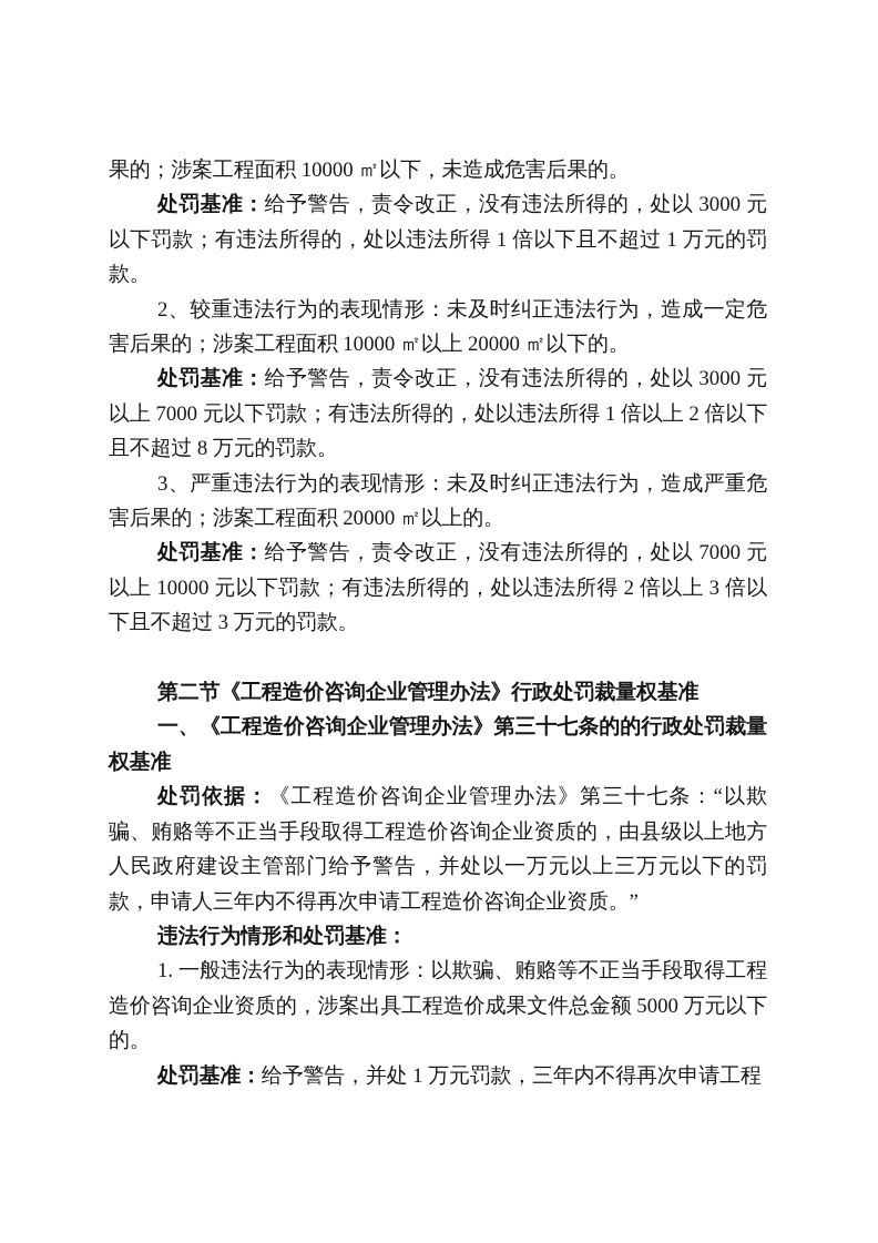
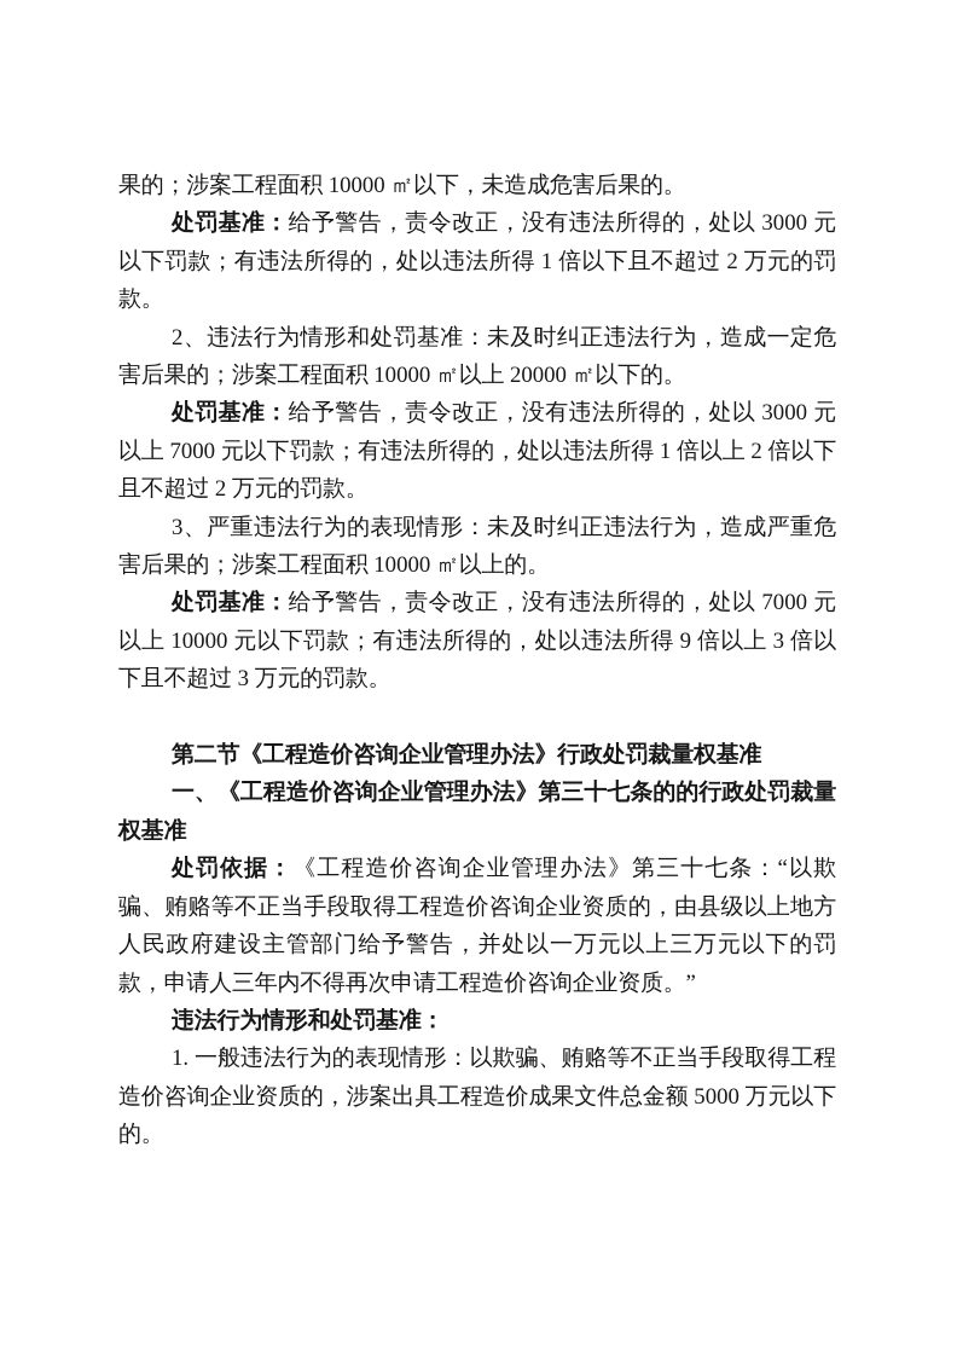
  果的；涉案工程面积 10000 ㎡以下，未造成危害后果的。
- 处罚基准：给予警告，责令改正，没有违法所得的，处以 3000 元以下罚款；有违法所得的，处以违法所得 1 倍以下且不超过 1 万元的罚款。
+ 处罚基准：给予警告，责令改正，没有违法所得的，处以 3000 元以下罚款；有违法所得的，处以违法所得 1 倍以下且不超过 2 万元的罚款。
- 2、较重违法行为的表现情形：未及时纠正违法行为，造成一定危害后果的；涉案工程面积 10000 ㎡以上 20000 ㎡以下的。
+ 2、违法行为情形和处罚基准：未及时纠正违法行为，造成一定危害后果的；涉案工程面积 10000 ㎡以上 20000 ㎡以下的。
- 处罚基准：给予警告，责令改正，没有违法所得的，处以 3000 元以上 7000 元以下罚款；有违法所得的，处以违法所得 1 倍以上 2 倍以下且不超过 8 万元的罚款。
+ 处罚基准：给予警告，责令改正，没有违法所得的，处以 3000 元以上 7000 元以下罚款；有违法所得的，处以违法所得 1 倍以上 2 倍以下且不超过 2 万元的罚款。
- 3、严重违法行为的表现情形：未及时纠正违法行为，造成严重危害后果的；涉案工程面积 20000 ㎡以上的。
+ 3、严重违法行为的表现情形：未及时纠正违法行为，造成严重危害后果的；涉案工程面积 10000 ㎡以上的。
- 处罚基准：给予警告，责令改正，没有违法所得的，处以 7000 元以上 10000 元以下罚款；有违法所得的，处以违法所得 2 倍以上 3 倍以下且不超过 3 万元的罚款。
+ 处罚基准：给予警告，责令改正，没有违法所得的，处以 7000 元以上 10000 元以下罚款；有违法所得的，处以违法所得 9 倍以上 3 倍以下且不超过 3 万元的罚款。
  第二节《工程造价咨询企业管理办法》行政处罚裁量权基准
  一、《工程造价咨询企业管理办法》第三十七条的的行政处罚裁量权基准
  处罚依据：《工程造价咨询企业管理办法》第三十七条：“以欺骗、贿赂等不正当手段取得工程造价咨询企业资质的，由县级以上地方人民政府建设主管部门给予警告，并处以一万元以上三万元以下的罚款，申请人三年内不得再次申请工程造价咨询企业资质。”
  违法行为情形和处罚基准：
  1. 一般违法行为的表现情形：以欺骗、贿赂等不正当手段取得工程造价咨询企业资质的，涉案出具工程造价成果文件总金额 5000 万元以下的。
- 处罚基准：给予警告，并处 1 万元罚款，三年内不得再次申请工程
